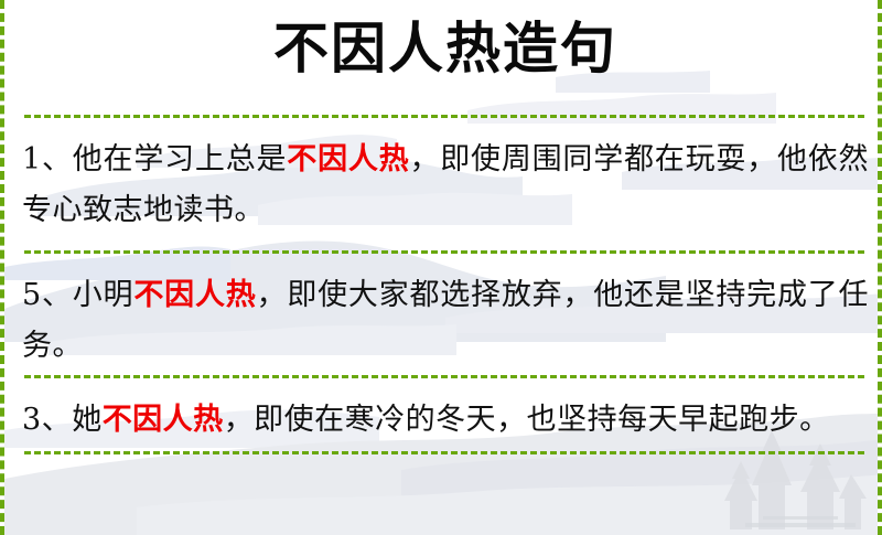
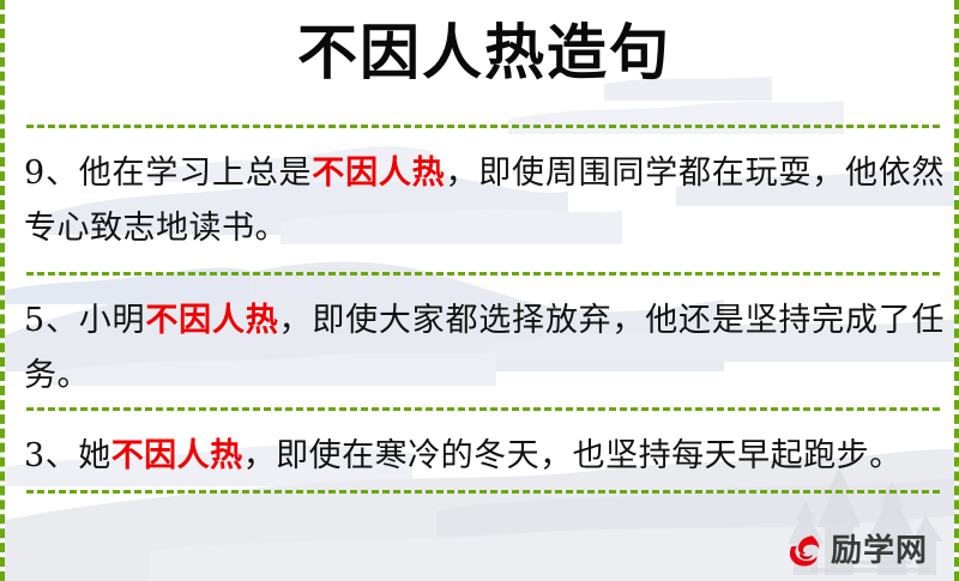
  不因人热造句
- 1、他在学习上总是不因人热，即使周围同学都在玩耍，他依然专心致志地读书。
+ 9、他在学习上总是不因人热，即使周围同学都在玩耍，他依然专心致志地读书。
  5、小明不因人热，即使大家都选择放弃，他还是坚持完成了任务。
  3、她不因人热，即使在寒冷的冬天，也坚持每天早起跑步。
+ 励学网
